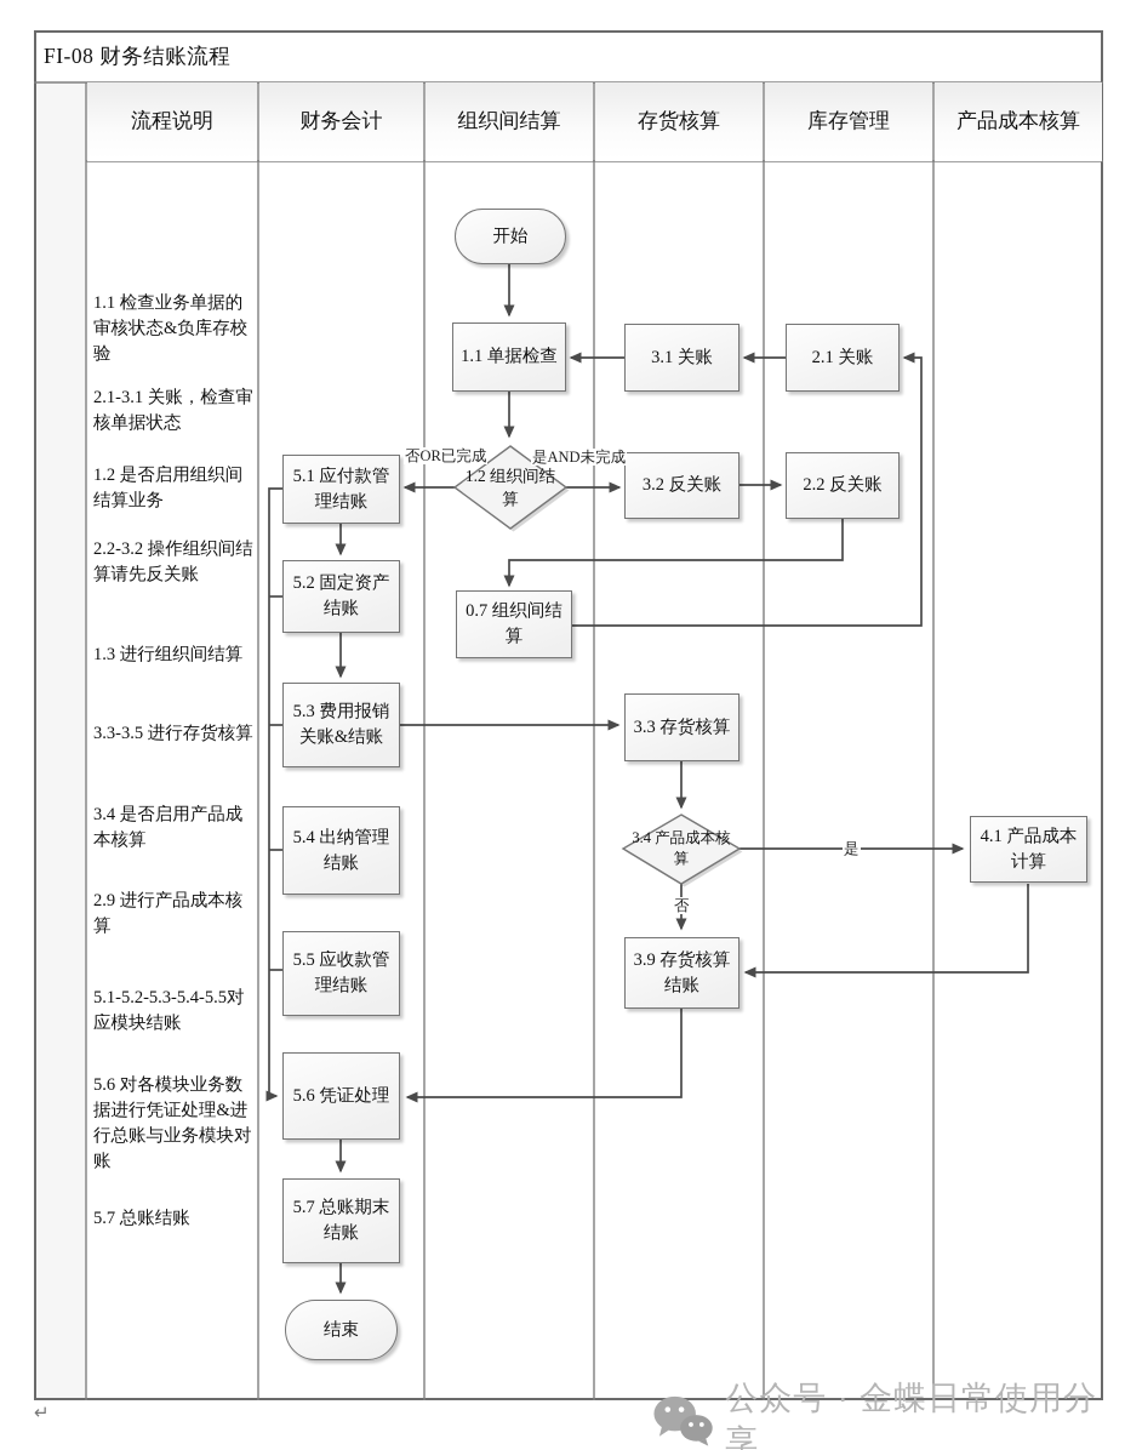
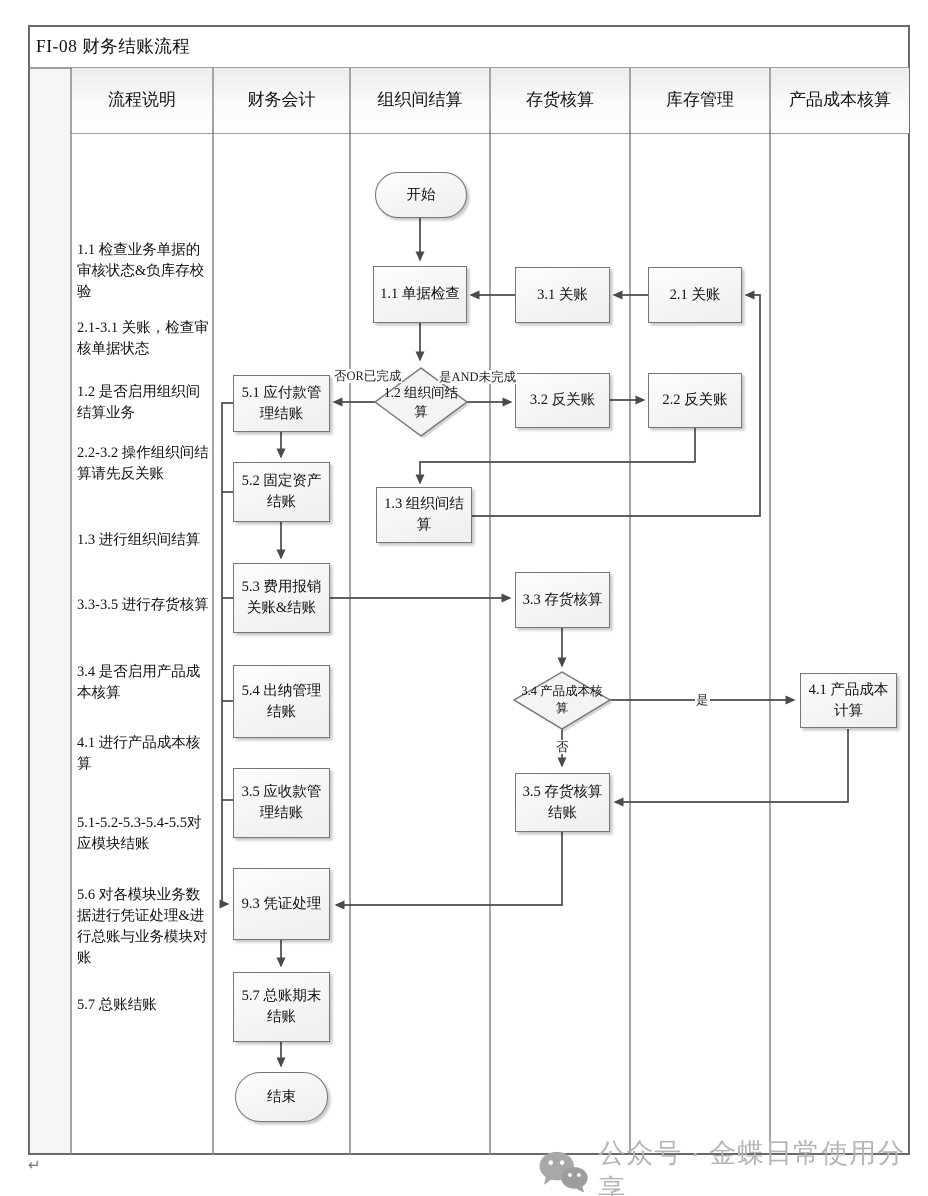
  流程说明
  财务会计
  组织间结算
  存货核算
  库存管理
  产品成本核算
  FI-08 财务结账流程
  1.1 检查业务单据的审核状态&负库存校验
  2.1-3.1 关账，检查审核单据状态
  1.2 是否启用组织间结算业务
  2.2-3.2 操作组织间结算请先反关账
  1.3 进行组织间结算
  3.3-3.5 进行存货核算
  3.4 是否启用产品成本核算
- 2.9 进行产品成本核算
+ 4.1 进行产品成本核算
  5.1-5.2-5.3-5.4-5.5对应模块结账
  5.6 对各模块业务数据进行凭证处理&进行总账与业务模块对账
  5.7 总账结账
  开始
  1.1 单据检查
  1.2 组织间结算
- 0.7 组织间结算
+ 1.3 组织间结算
  5.1 应付款管理结账
  5.2 固定资产结账
  5.3 费用报销关账&结账
  5.4 出纳管理结账
- 5.5 应收款管理结账
+ 3.5 应收款管理结账
- 5.6 凭证处理
+ 9.3 凭证处理
  5.7 总账期末结账
  结束
  3.1 关账
  3.2 反关账
  3.3 存货核算
  3.4 产品成本核算
- 3.9 存货核算结账
+ 3.5 存货核算结账
  2.1 关账
  2.2 反关账
  4.1 产品成本计算
  否OR已完成
  是AND未完成
  是
  否
  公众号 · 金蝶日常使用分享
  ↵
